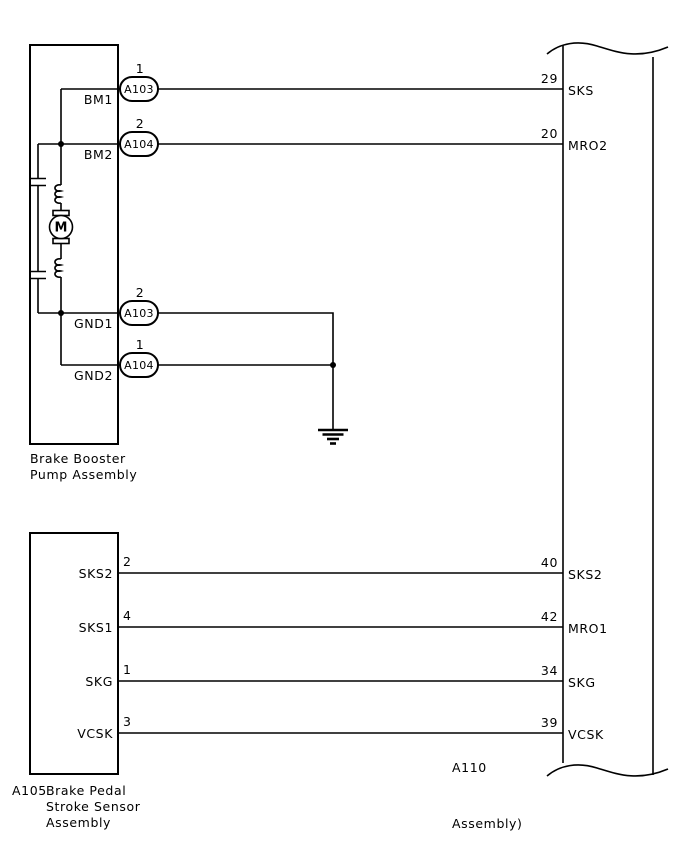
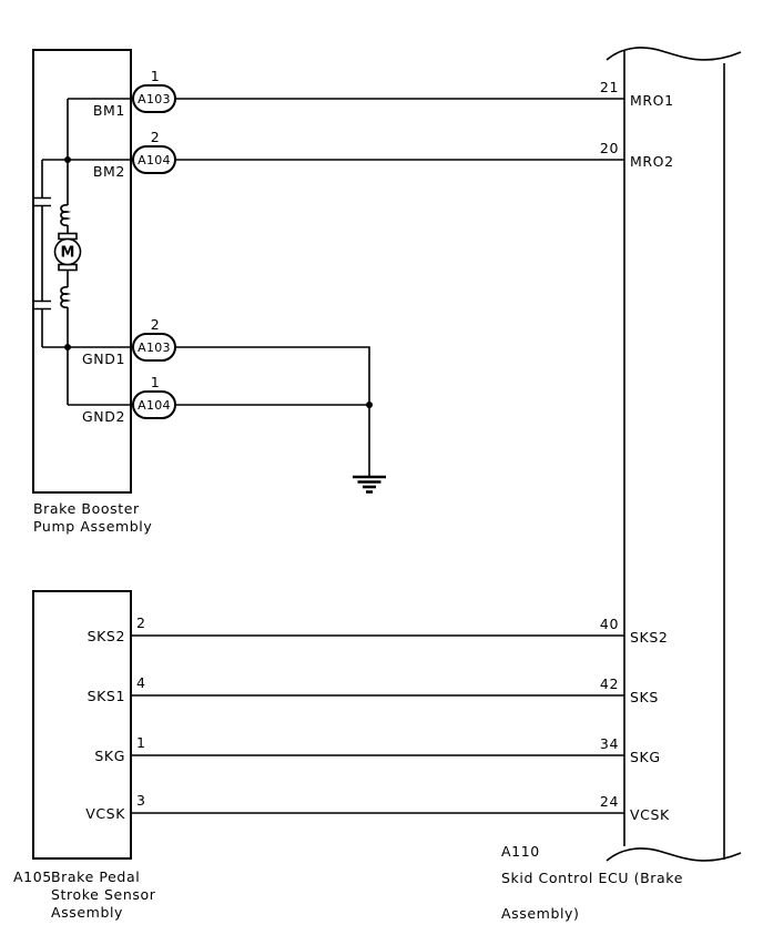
  M
  A103
  A104
  A103
  A104
  1
  2
  2
  1
  BM1
  BM2
  GND1
  GND2
  Brake Booster
  Pump Assembly
  2
  4
  1
  3
  SKS2
  SKS1
  SKG
  VCSK
  A105
  Brake Pedal
  Stroke Sensor
  Assembly
- 29
+ 21
  20
  40
  42
  34
- 39
+ 24
- SKS
+ MRO1
  MRO2
  SKS2
- MRO1
+ SKS
  SKG
  VCSK
  A110
+ Skid Control ECU (Brake
  Assembly)
